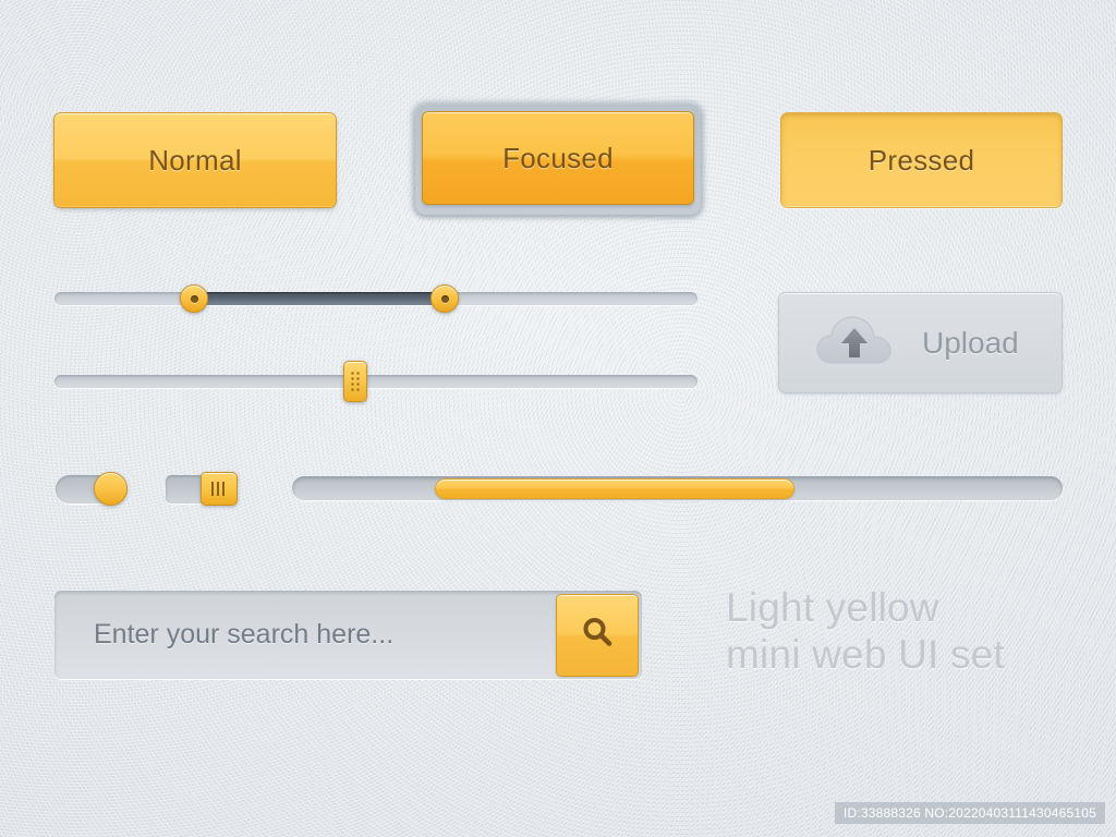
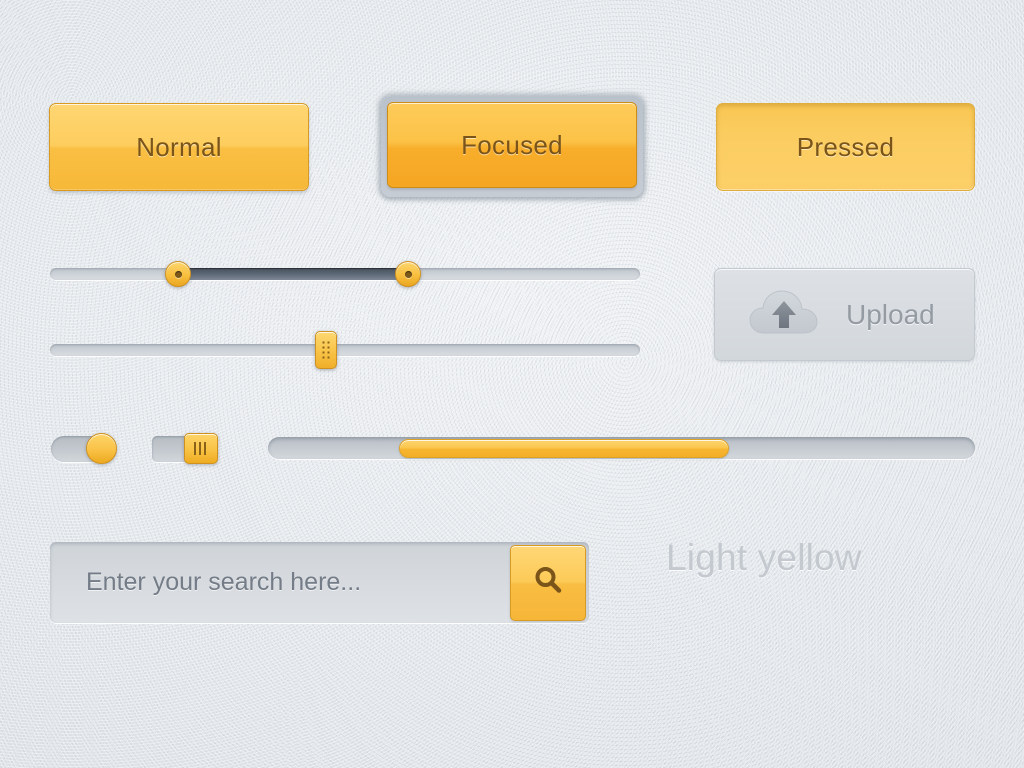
  Normal
  Focused
  Pressed
  Upload
  Enter your search here...
  Light yellow
- mini web UI set
- ID:33888326 NO:20220403111430465105
